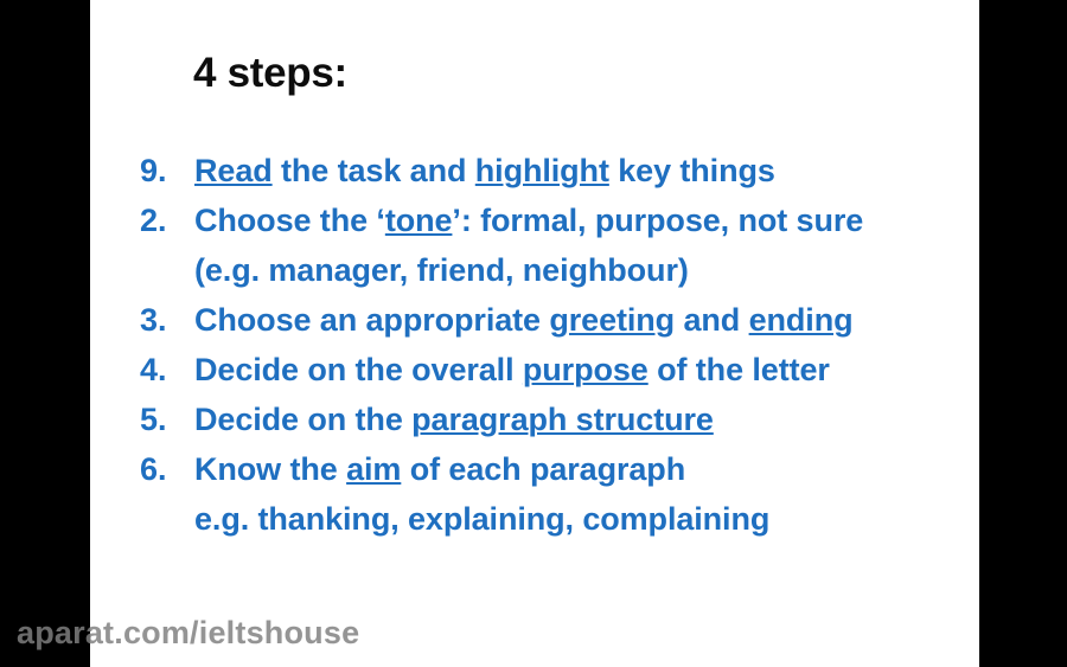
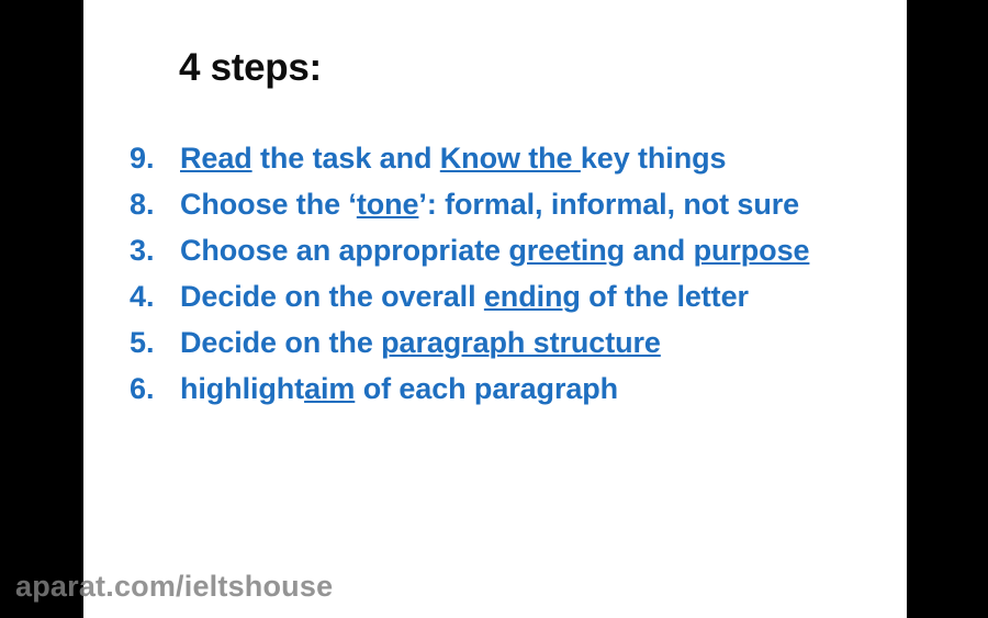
  4 steps:
  9.
- Read the task and highlight key things
+ Read the task and Know the key things
- 2.
+ 8.
- Choose the ‘tone’: formal, purpose, not sure
+ Choose the ‘tone’: formal, informal, not sure
- (e.g. manager, friend, neighbour)
  3.
- Choose an appropriate greeting and ending
+ Choose an appropriate greeting and purpose
  4.
- Decide on the overall purpose of the letter
+ Decide on the overall ending of the letter
  5.
  Decide on the paragraph structure
  6.
- Know the aim of each paragraph
+ highlightaim of each paragraph
- e.g. thanking, explaining, complaining
  aparat.com/ieltshouse
